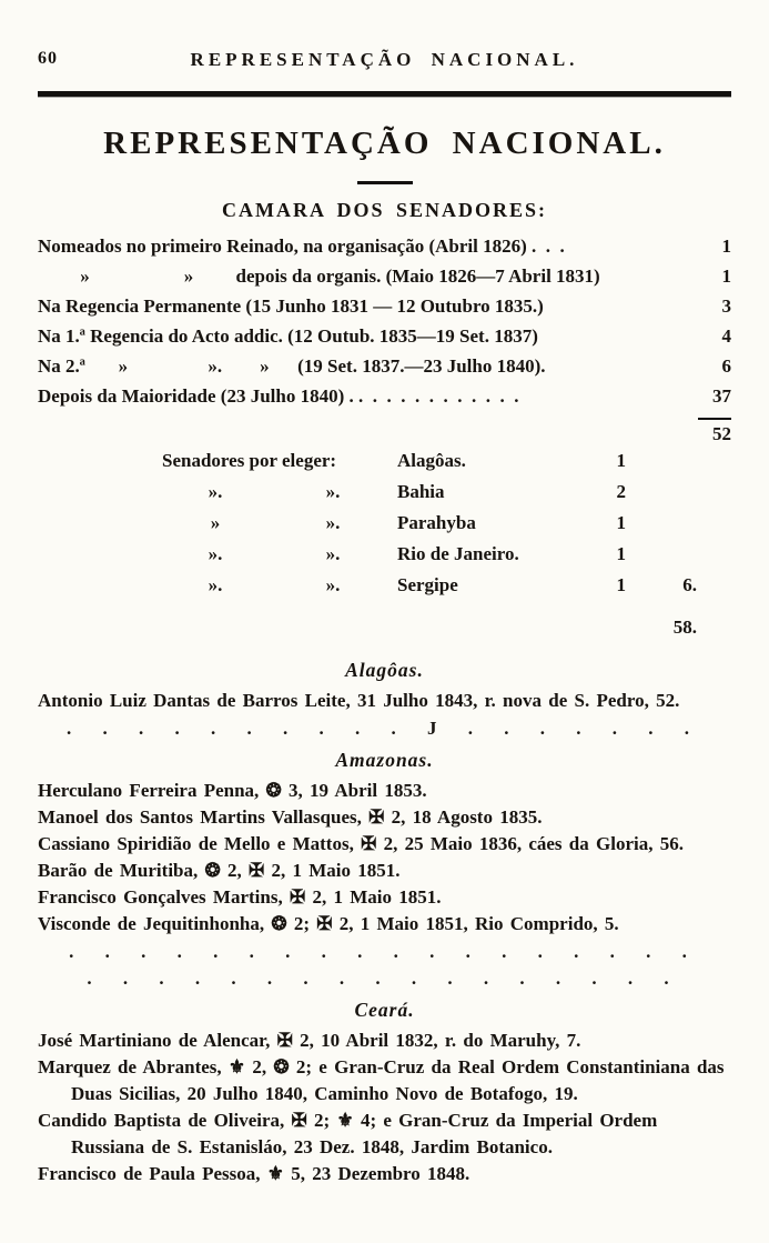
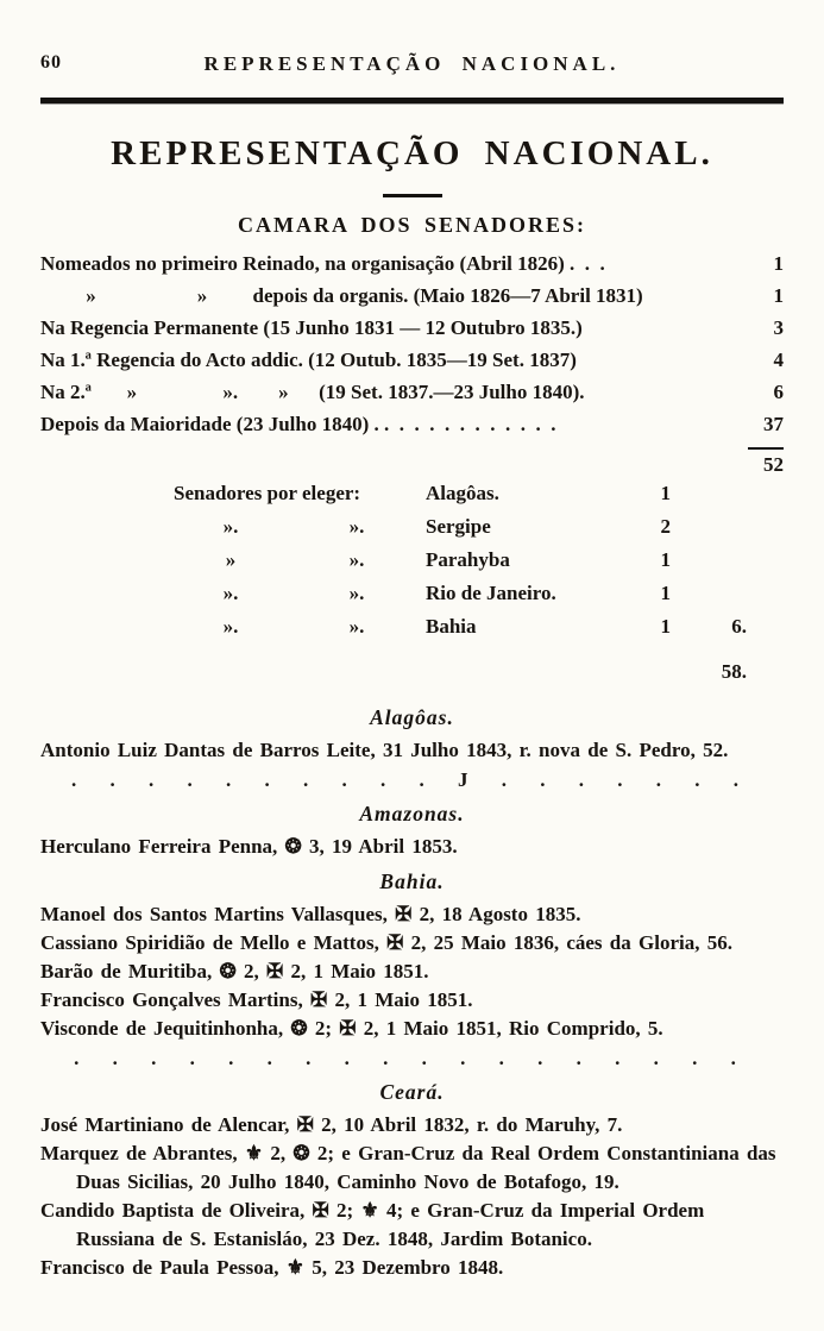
  60
  REPRESENTAÇÃO NACIONAL.
  REPRESENTAÇÃO NACIONAL.
  CAMARA DOS SENADORES:
  Nomeados no primeiro Reinado, na organisação (Abril 1826) . . .
  1
  » » depois da organis. (Maio 1826—7 Abril 1831)
  1
  Na Regencia Permanente (15 Junho 1831 — 12 Outubro 1835.)
  3
  Na 1.ª Regencia do Acto addic. (12 Outub. 1835—19 Set. 1837)
  4
  Na 2.ª » ». » (19 Set. 1837.—23 Julho 1840).
  6
  Depois da Maioridade (23 Julho 1840) . . . . . . . . . . . . .
  37
  52
  Senadores por eleger:
  Alagôas.
  1
  ».
  ».
- Bahia
+ Sergipe
  2
  »
  ».
  Parahyba
  1
  ».
  ».
  Rio de Janeiro.
  1
  ».
  ».
- Sergipe
+ Bahia
  1
  6.
  58.
  Alagôas.
  Antonio Luiz Dantas de Barros Leite, 31 Julho 1843, r. nova de S. Pedro, 52.
  . . . . . . . . . . J . . . . . . .
  Amazonas.
  Herculano Ferreira Penna, ❂ 3, 19 Abril 1853.
+ Bahia.
  Manoel dos Santos Martins Vallasques, ✠ 2, 18 Agosto 1835.
  Cassiano Spiridião de Mello e Mattos, ✠ 2, 25 Maio 1836, cáes da Gloria, 56.
  Barão de Muritiba, ❂ 2, ✠ 2, 1 Maio 1851.
  Francisco Gonçalves Martins, ✠ 2, 1 Maio 1851.
  Visconde de Jequitinhonha, ❂ 2; ✠ 2, 1 Maio 1851, Rio Comprido, 5.
  . . . . . . . . . . . . . . . . . .
- . . . . . . . . . . . . . . . . .
  Ceará.
  José Martiniano de Alencar, ✠ 2, 10 Abril 1832, r. do Maruhy, 7.
  Marquez de Abrantes, ⚜ 2, ❂ 2; e Gran-Cruz da Real Ordem Constantiniana das Duas Sicilias, 20 Julho 1840, Caminho Novo de Botafogo, 19.
  Candido Baptista de Oliveira, ✠ 2; ⚜ 4; e Gran-Cruz da Imperial Ordem Russiana de S. Estanisláo, 23 Dez. 1848, Jardim Botanico.
  Francisco de Paula Pessoa, ⚜ 5, 23 Dezembro 1848.
